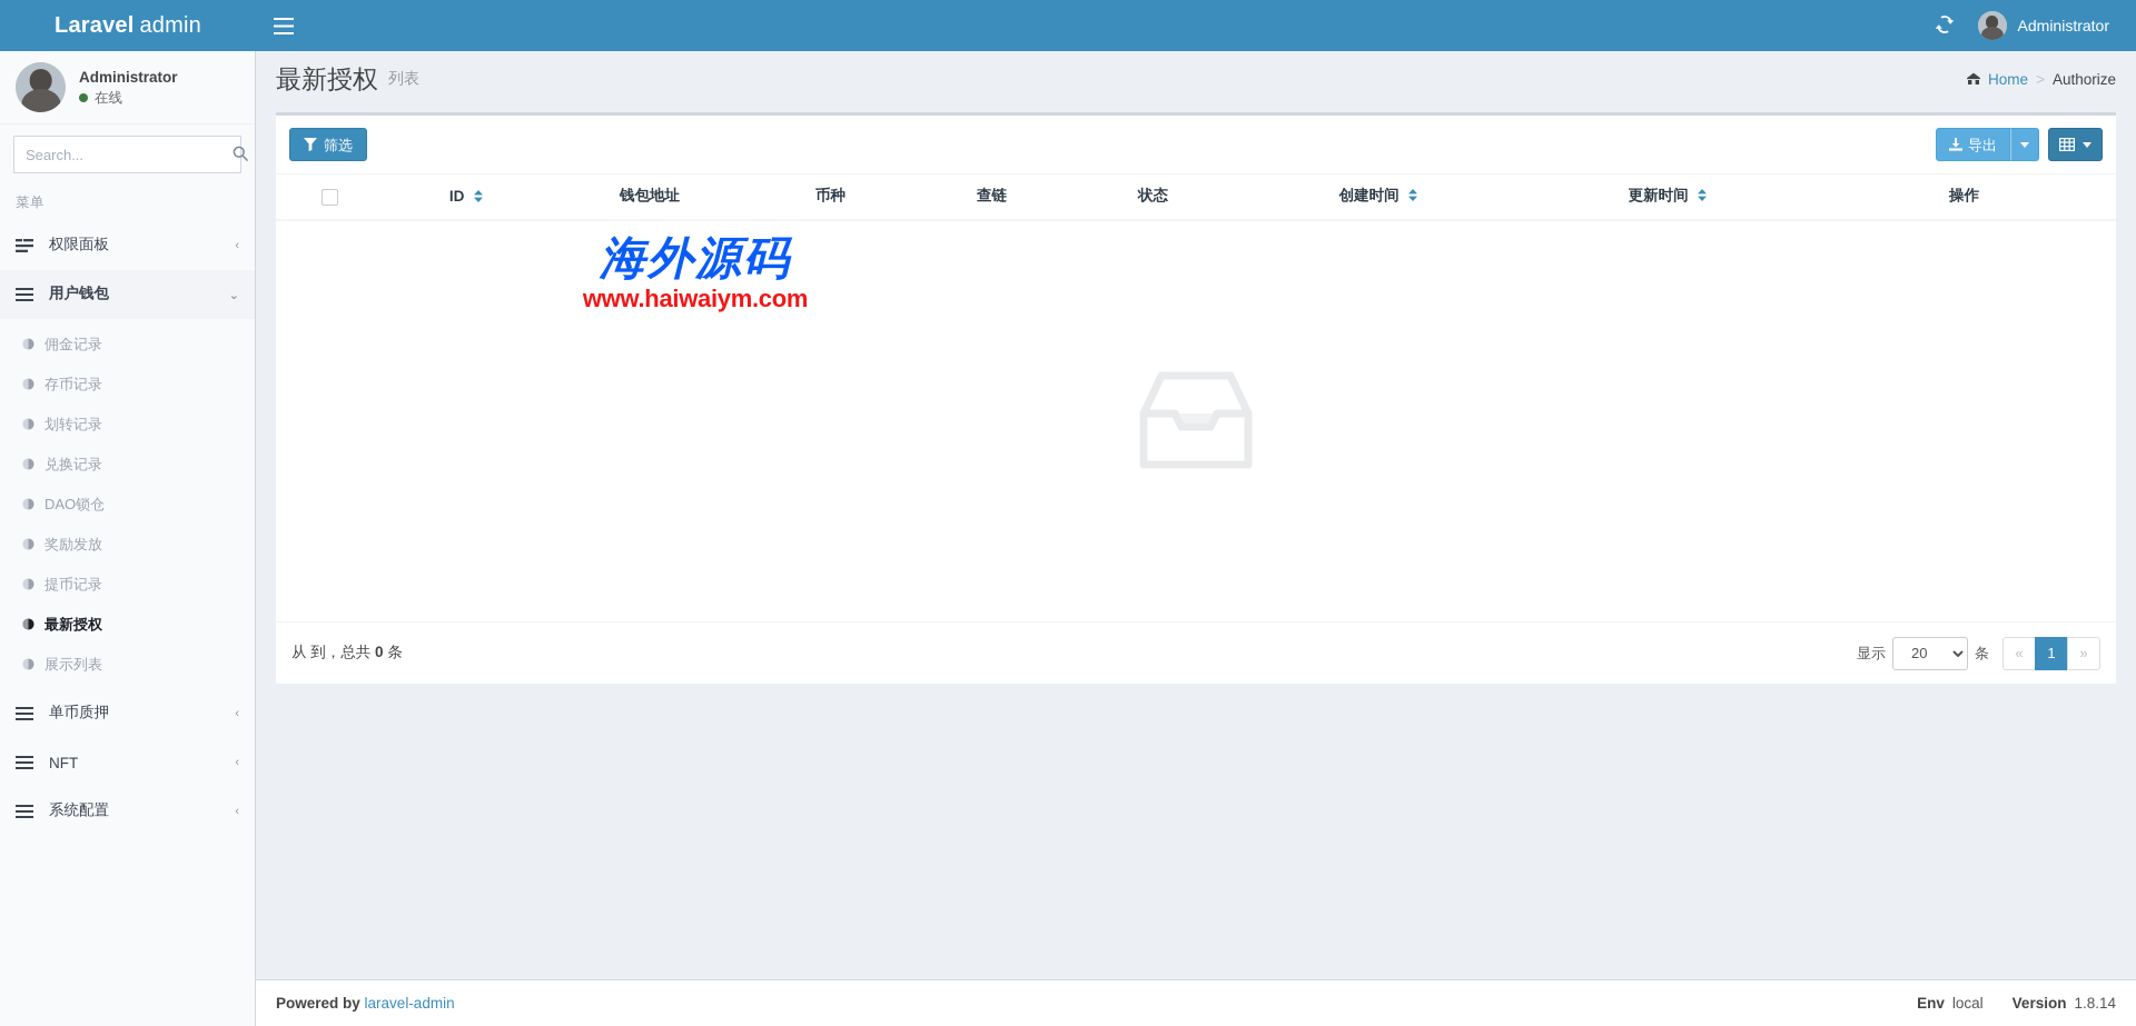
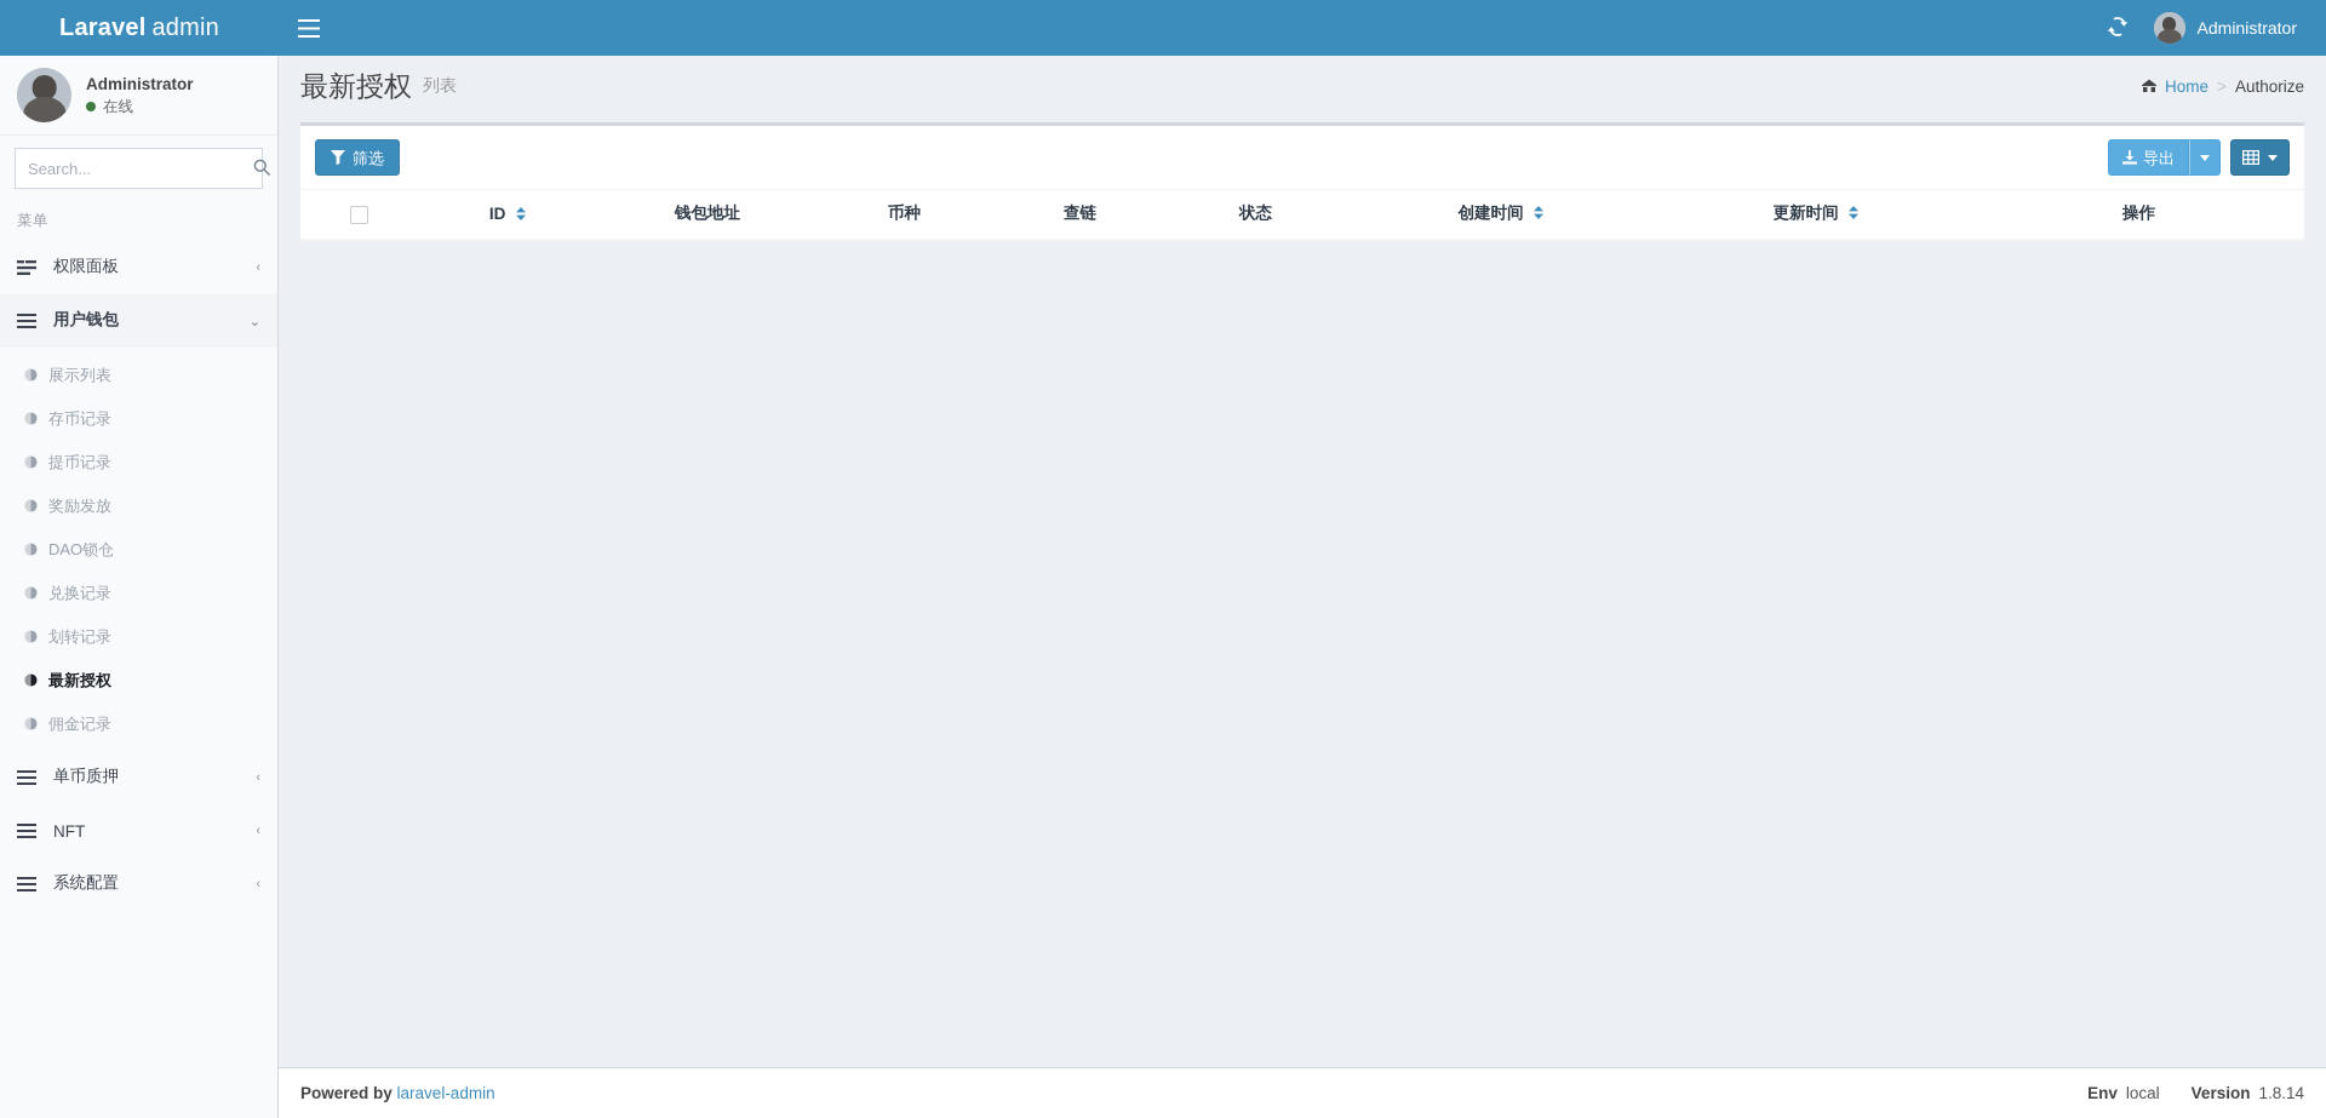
  Laravel
  admin
  Administrator
  Administrator
  在线
  Search...
  菜单
  权限面板
  ‹
  用户钱包
  ⌄
- 佣金记录
+ 展示列表
  存币记录
- 划转记录
+ 提币记录
- 兑换记录
+ 奖励发放
  DAO锁仓
- 奖励发放
+ 兑换记录
- 提币记录
+ 划转记录
  最新授权
- 展示列表
+ 佣金记录
  单币质押
  ‹
  NFT
  ‹
  系统配置
  ‹
  最新授权
  列表
  Home
  >
  Authorize
  筛选
  导出
  	ID	钱包地址	币种	查链	状态	创建时间	更新时间	操作
- 海外源码
- www.haiwaiym.com
- 从 到，总共 0 条
- 显示
- 20
- 条
- «
- 1
- »
  Powered by laravel-admin
  Env
  local
  Version
  1.8.14
